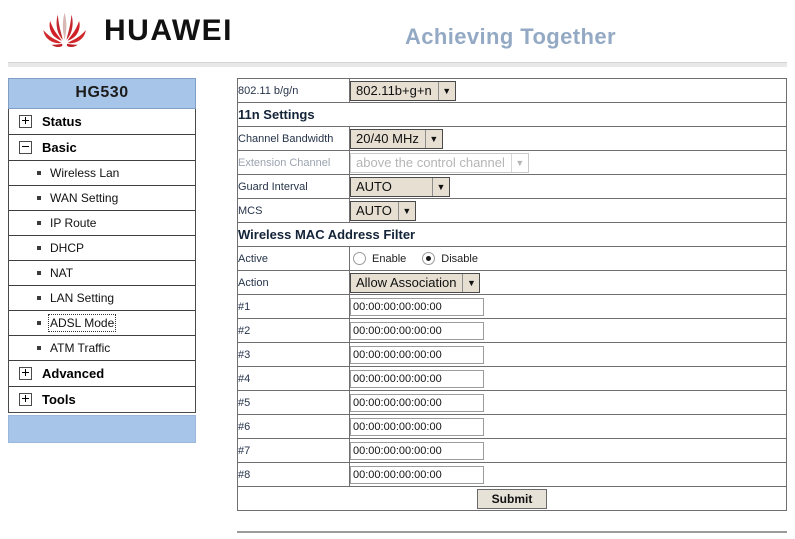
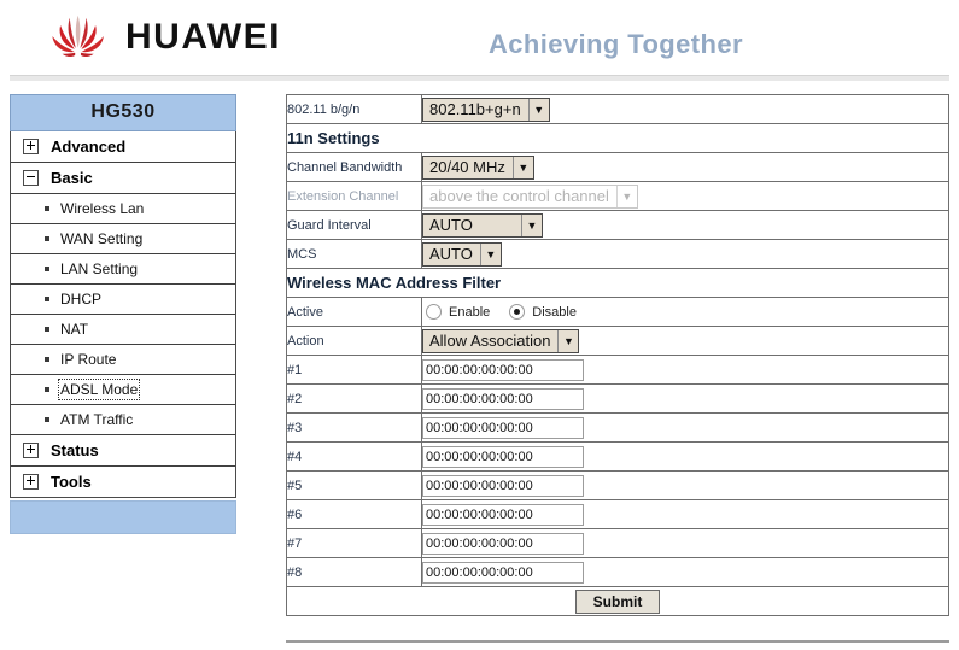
  HUAWEI
  Achieving Together
  HG530
- Status
+ Advanced
  Basic
  Wireless Lan
  WAN Setting
- IP Route
+ LAN Setting
  DHCP
  NAT
- LAN Setting
+ IP Route
  ADSL Mode
  ATM Traffic
- Advanced
+ Status
  Tools
  802.11 b/g/n	802.11b+g+n ▼
  11n Settings
  Channel Bandwidth	20/40 MHz ▼
  Extension Channel	above the control channel ▼
  Guard Interval	AUTO ▼
  MCS	AUTO ▼
  Wireless MAC Address Filter
  Active	Enable Disable
  Action	Allow Association ▼
  #1	00:00:00:00:00:00
  #2	00:00:00:00:00:00
  #3	00:00:00:00:00:00
  #4	00:00:00:00:00:00
  #5	00:00:00:00:00:00
  #6	00:00:00:00:00:00
  #7	00:00:00:00:00:00
  #8	00:00:00:00:00:00
  Submit
